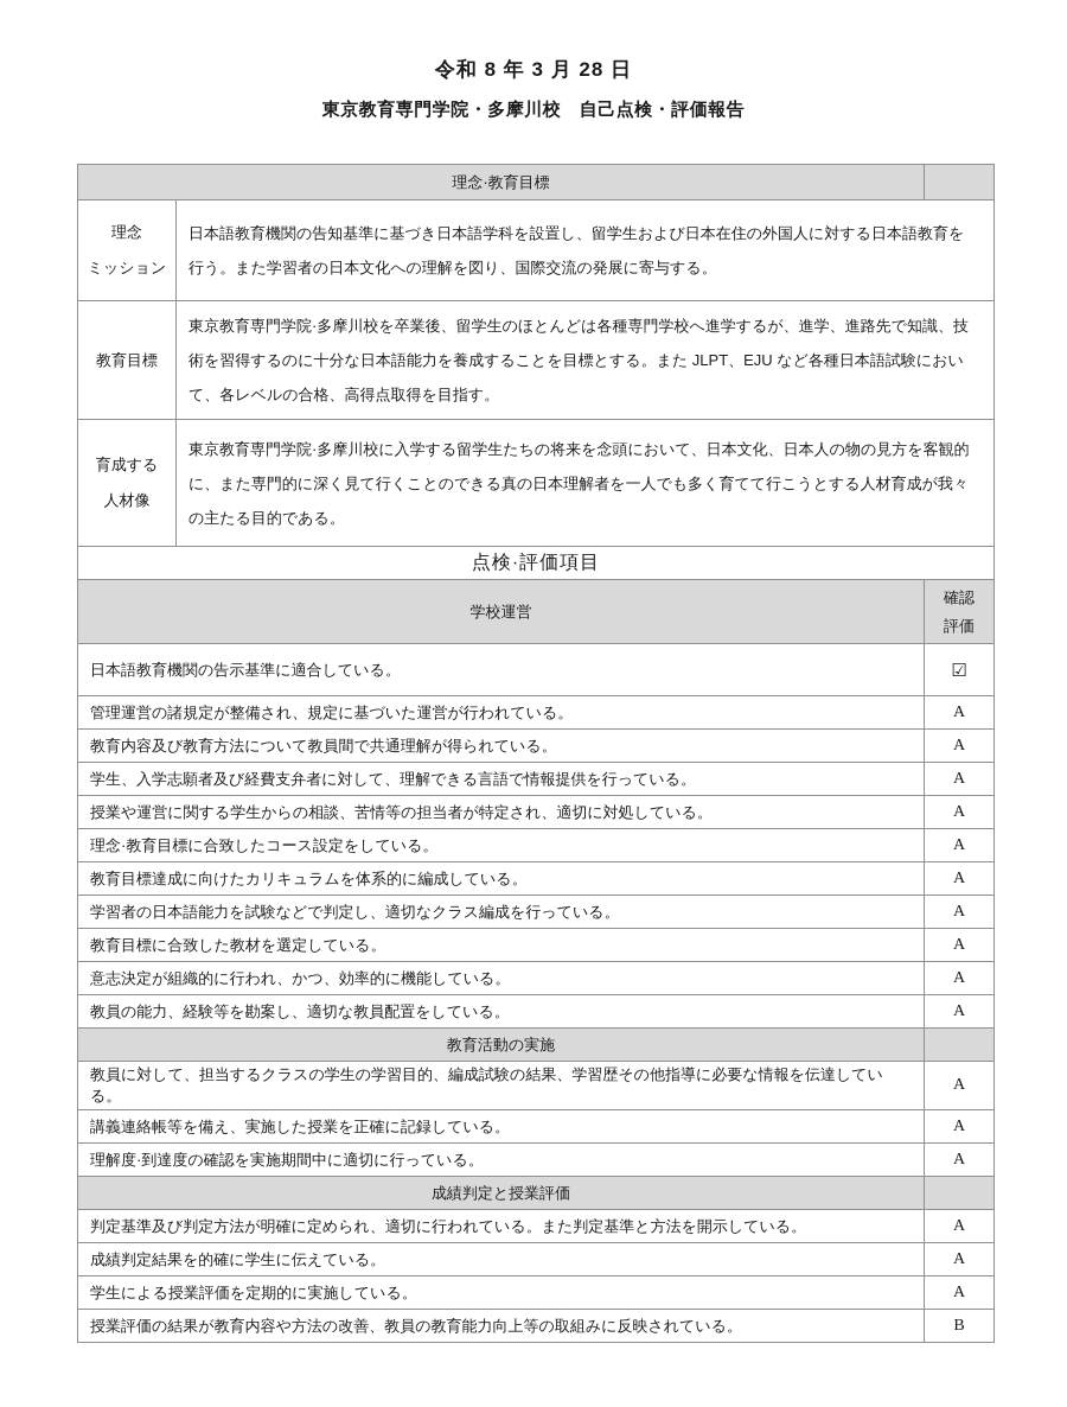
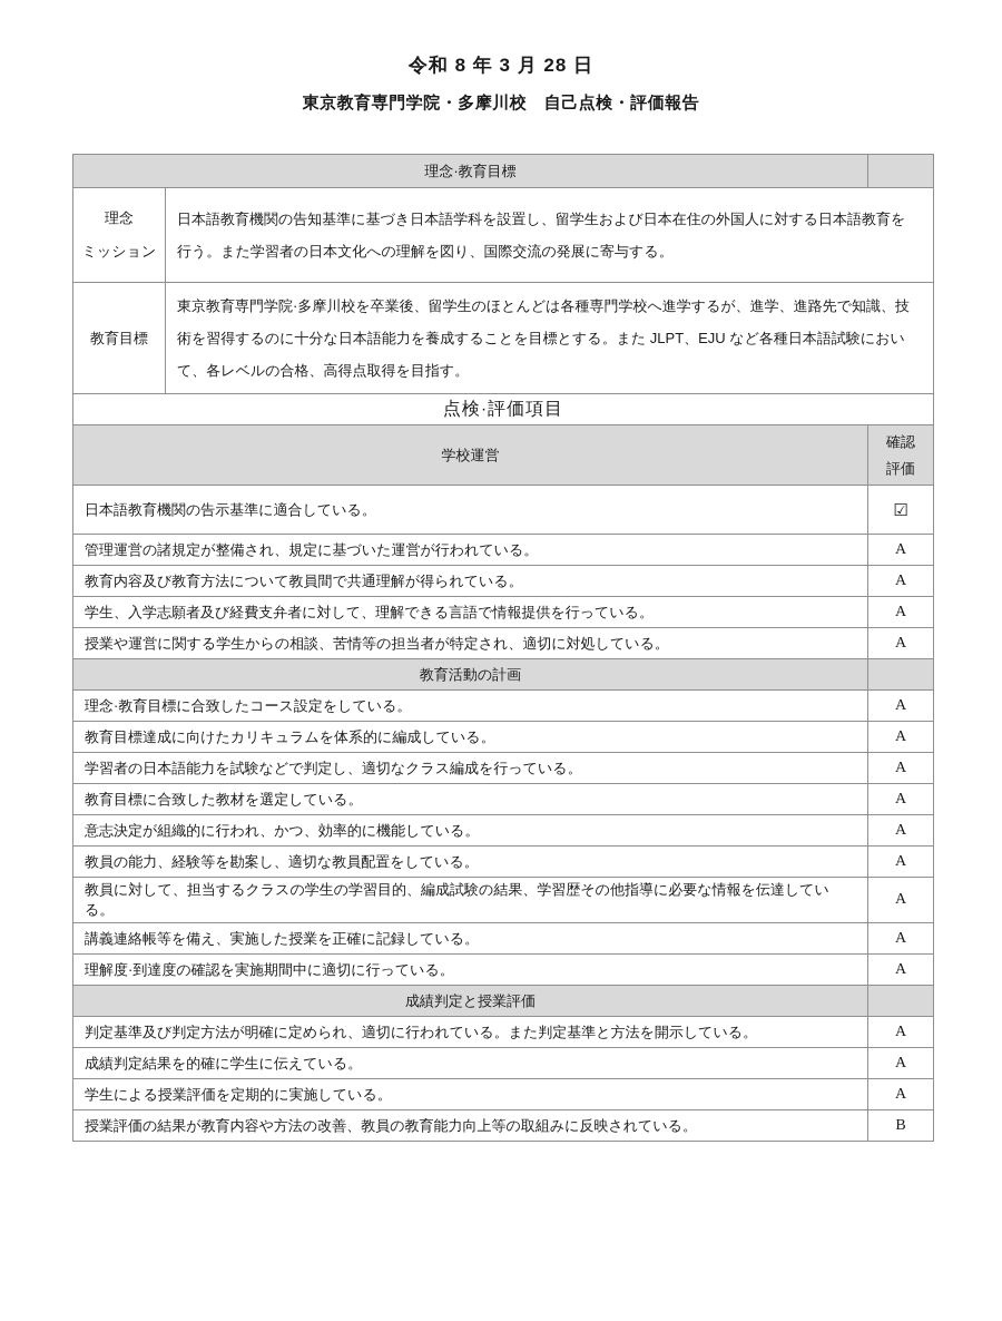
  令和 8 年 3 月 28 日
  東京教育専門学院・多摩川校 自己点検・評価報告
  理念·教育目標
  理念 ミッション	日本語教育機関の告知基準に基づき日本語学科を設置し、留学生および日本在住の外国人に対する日本語教育を行う。また学習者の日本文化への理解を図り、国際交流の発展に寄与する。
  教育目標	東京教育専門学院·多摩川校を卒業後、留学生のほとんどは各種専門学校へ進学するが、進学、進路先で知識、技術を習得するのに十分な日本語能力を養成することを目標とする。また JLPT、EJU など各種日本語試験において、各レベルの合格、高得点取得を目指す。
- 育成する 人材像	東京教育専門学院·多摩川校に入学する留学生たちの将来を念頭において、日本文化、日本人の物の見方を客観的に、また専門的に深く見て行くことのできる真の日本理解者を一人でも多く育てて行こうとする人材育成が我々の主たる目的である。
  点検·評価項目
  学校運営	確認 評価
  日本語教育機関の告示基準に適合している。	☑
  管理運営の諸規定が整備され、規定に基づいた運営が行われている。	A
  教育内容及び教育方法について教員間で共通理解が得られている。	A
  学生、入学志願者及び経費支弁者に対して、理解できる言語で情報提供を行っている。	A
  授業や運営に関する学生からの相談、苦情等の担当者が特定され、適切に対処している。	A
+ 教育活動の計画
  理念·教育目標に合致したコース設定をしている。	A
  教育目標達成に向けたカリキュラムを体系的に編成している。	A
  学習者の日本語能力を試験などで判定し、適切なクラス編成を行っている。	A
  教育目標に合致した教材を選定している。	A
  意志決定が組織的に行われ、かつ、効率的に機能している。	A
  教員の能力、経験等を勘案し、適切な教員配置をしている。	A
- 教育活動の実施
  教員に対して、担当するクラスの学生の学習目的、編成試験の結果、学習歴その他指導に必要な情報を伝達している。	A
  講義連絡帳等を備え、実施した授業を正確に記録している。	A
  理解度·到達度の確認を実施期間中に適切に行っている。	A
  成績判定と授業評価
  判定基準及び判定方法が明確に定められ、適切に行われている。また判定基準と方法を開示している。	A
  成績判定結果を的確に学生に伝えている。	A
  学生による授業評価を定期的に実施している。	A
  授業評価の結果が教育内容や方法の改善、教員の教育能力向上等の取組みに反映されている。	B
